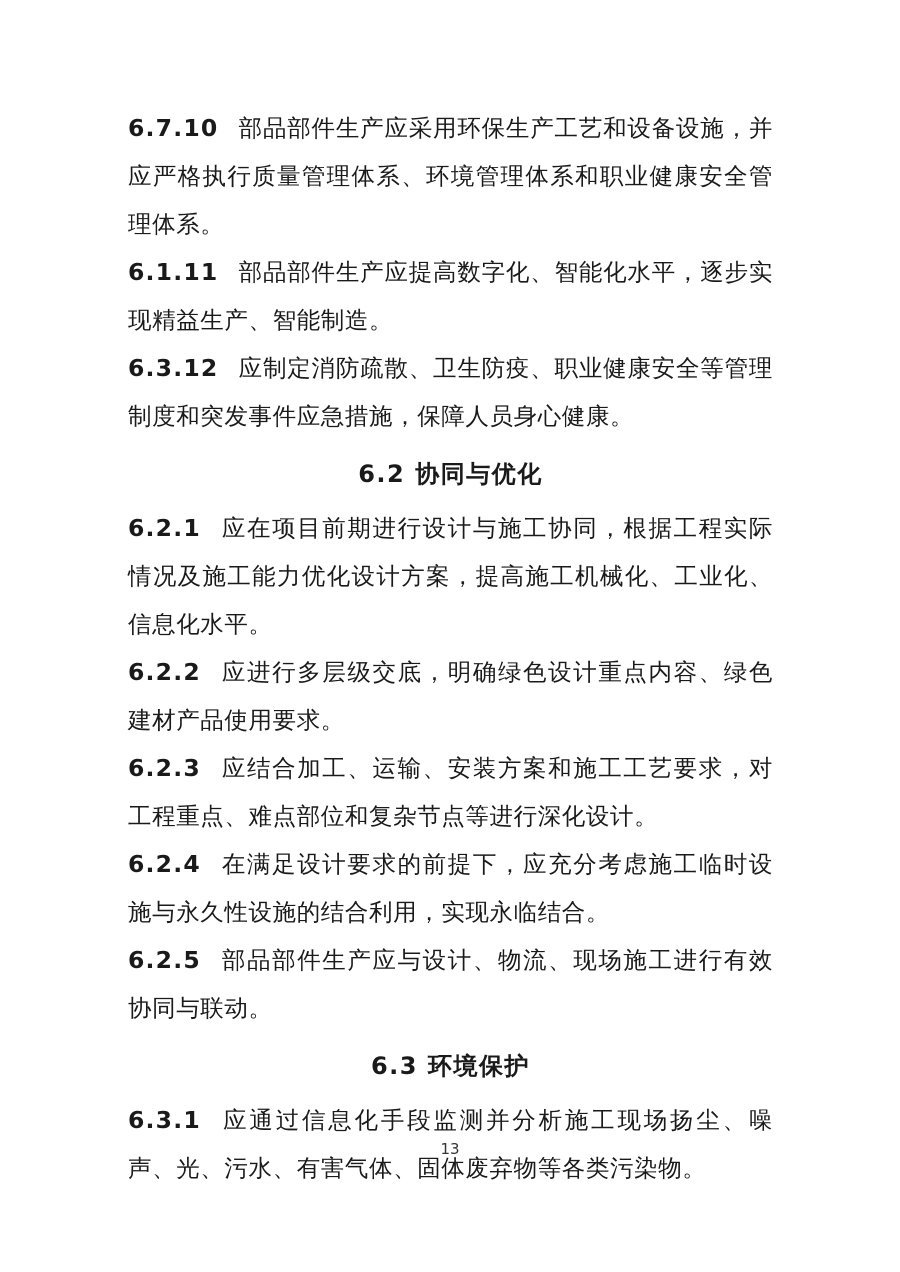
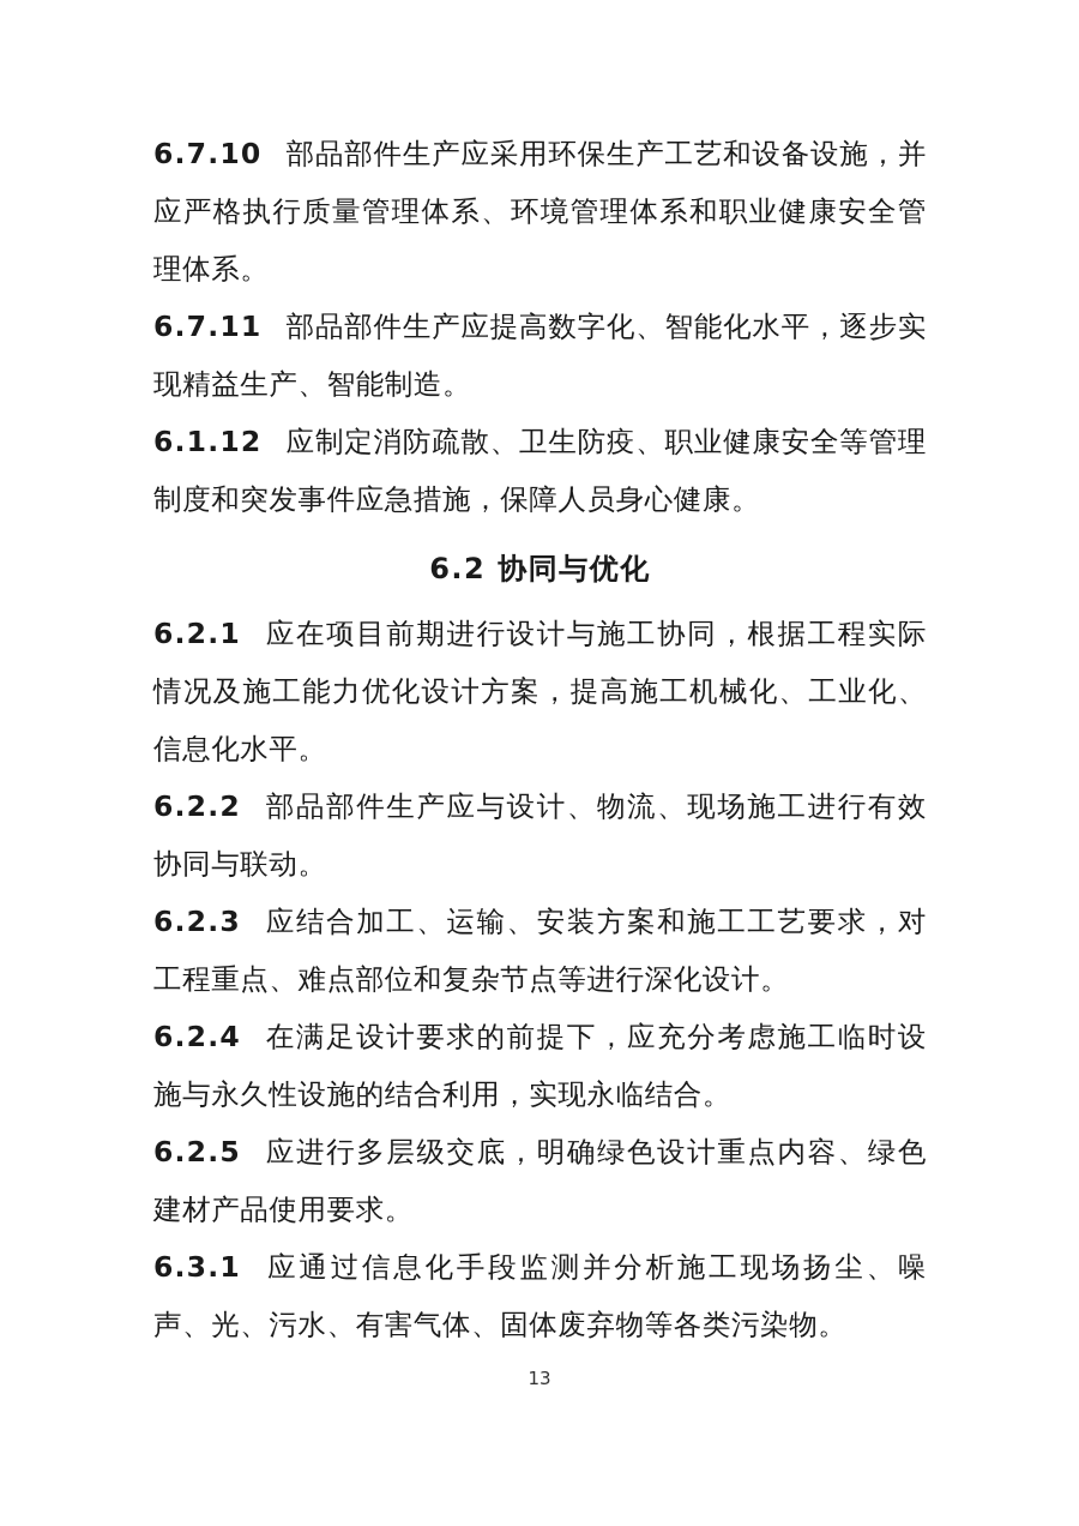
  6.7.10 部品部件生产应采用环保生产工艺和设备设施，并应严格执行质量管理体系、环境管理体系和职业健康安全管理体系。
- 6.1.11 部品部件生产应提高数字化、智能化水平，逐步实现精益生产、智能制造。
+ 6.7.11 部品部件生产应提高数字化、智能化水平，逐步实现精益生产、智能制造。
- 6.3.12 应制定消防疏散、卫生防疫、职业健康安全等管理制度和突发事件应急措施，保障人员身心健康。
+ 6.1.12 应制定消防疏散、卫生防疫、职业健康安全等管理制度和突发事件应急措施，保障人员身心健康。
  6.2 协同与优化
  6.2.1 应在项目前期进行设计与施工协同，根据工程实际情况及施工能力优化设计方案，提高施工机械化、工业化、信息化水平。
- 6.2.2 应进行多层级交底，明确绿色设计重点内容、绿色建材产品使用要求。
+ 6.2.2 部品部件生产应与设计、物流、现场施工进行有效协同与联动。
  6.2.3 应结合加工、运输、安装方案和施工工艺要求，对工程重点、难点部位和复杂节点等进行深化设计。
  6.2.4 在满足设计要求的前提下，应充分考虑施工临时设施与永久性设施的结合利用，实现永临结合。
- 6.2.5 部品部件生产应与设计、物流、现场施工进行有效协同与联动。
+ 6.2.5 应进行多层级交底，明确绿色设计重点内容、绿色建材产品使用要求。
- 6.3 环境保护
  6.3.1 应通过信息化手段监测并分析施工现场扬尘、噪声、光、污水、有害气体、固体废弃物等各类污染物。
  13
